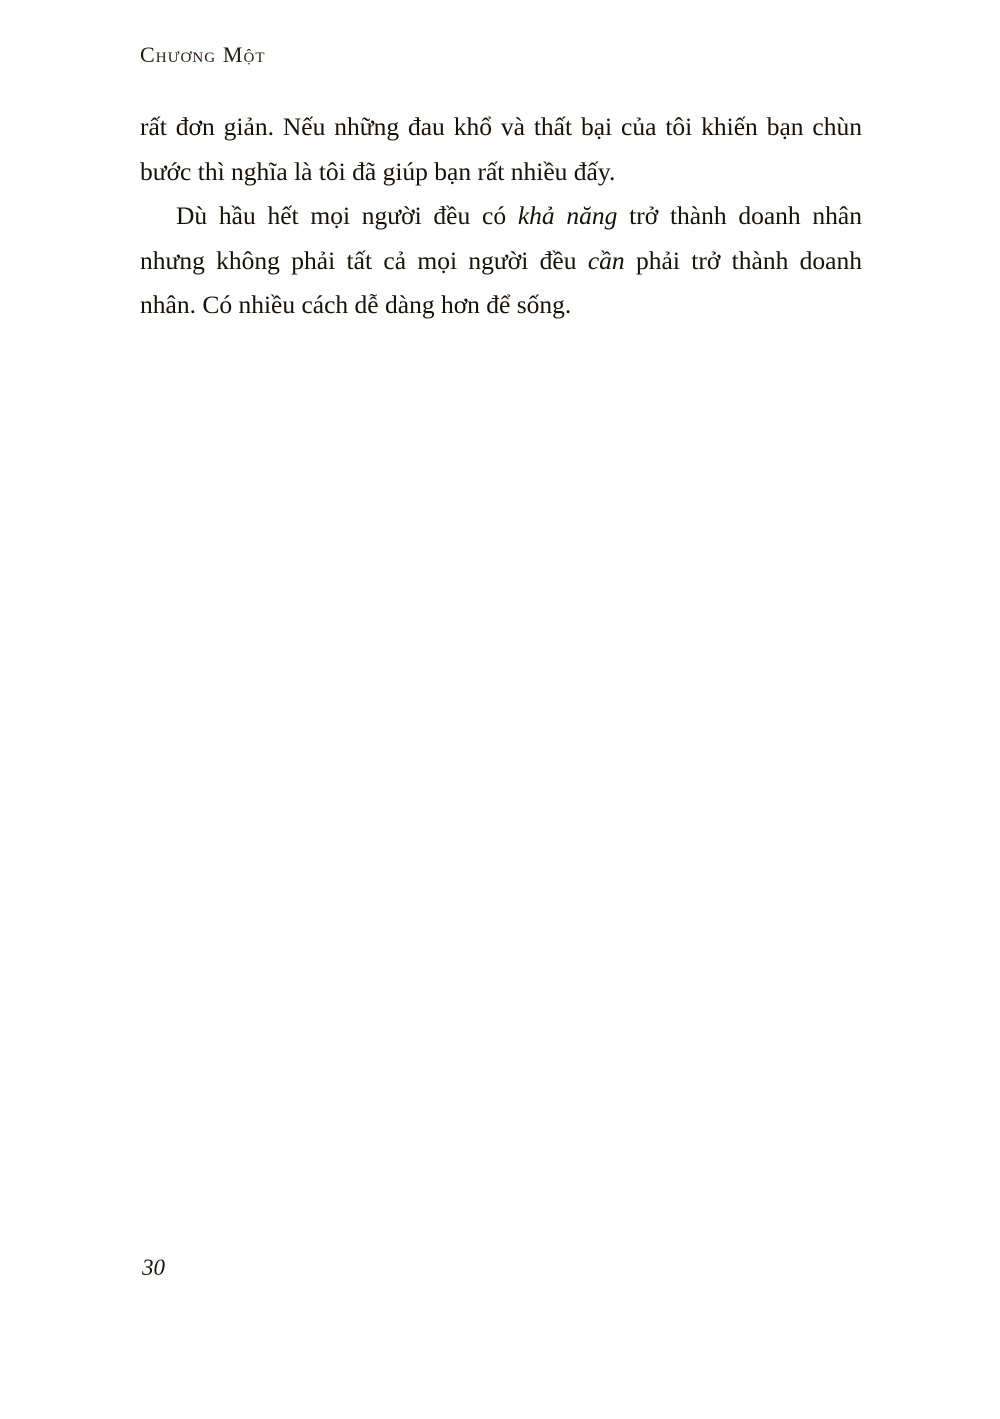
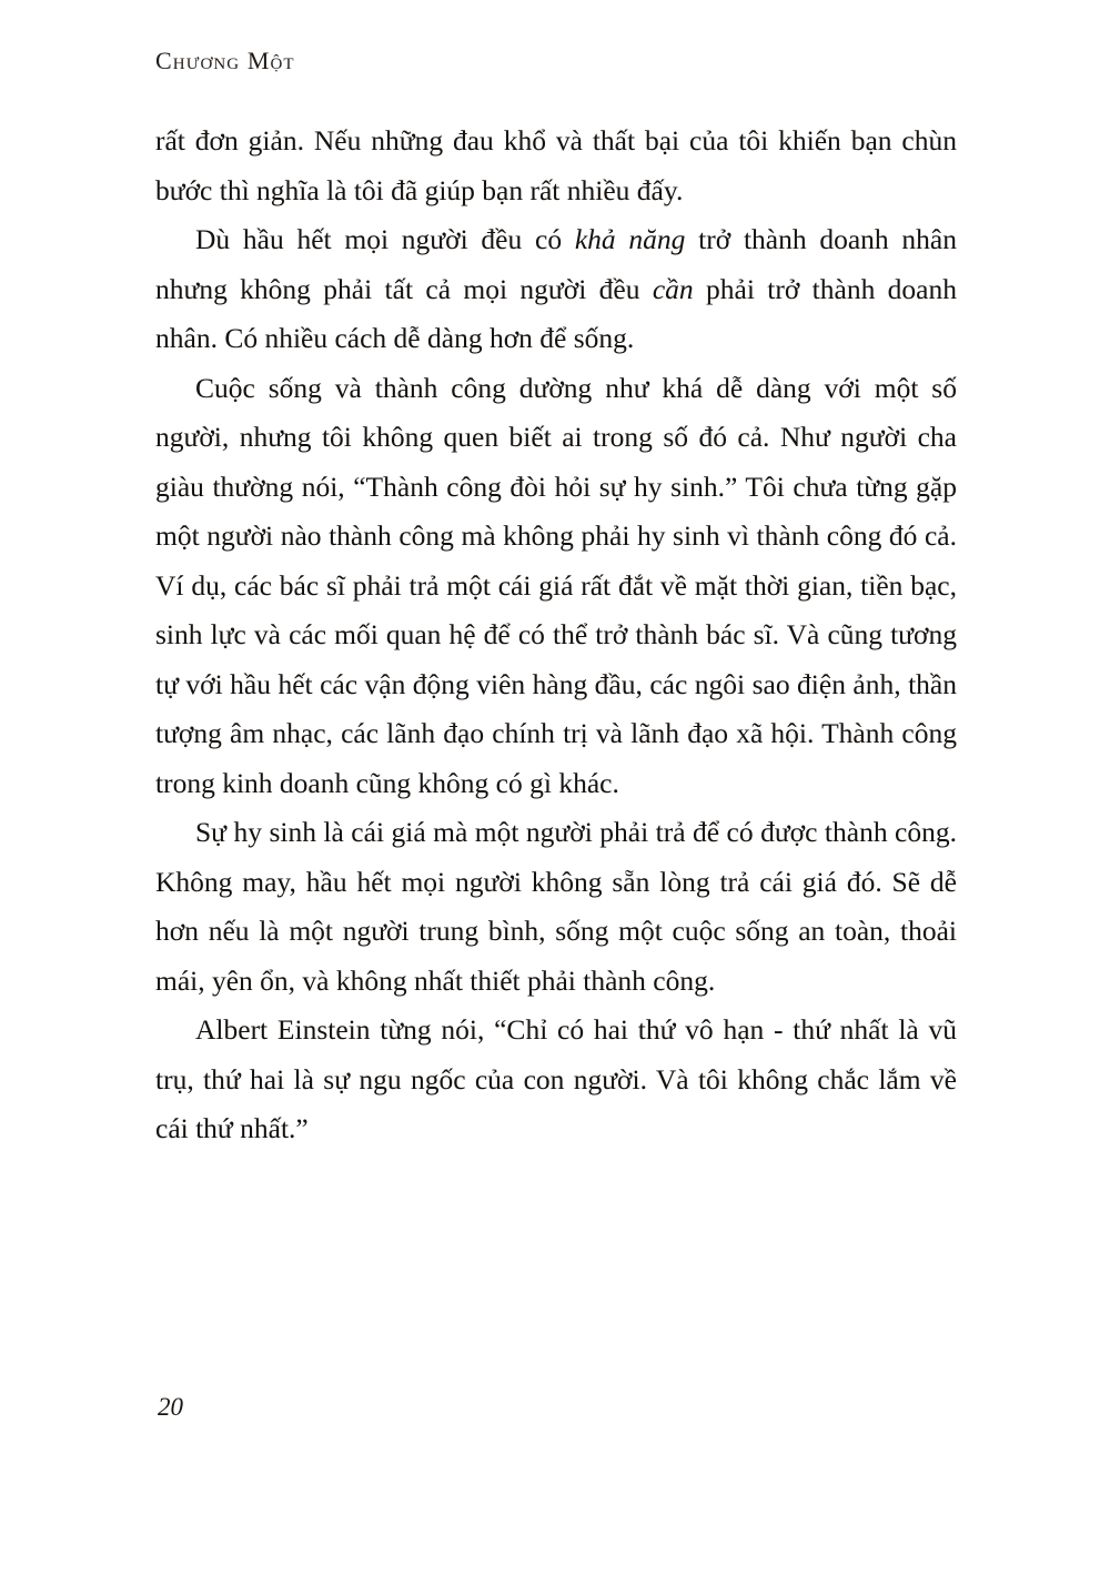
  Chương Một
  rất đơn giản. Nếu những đau khổ và thất bại của tôi khiến bạn chùn bước thì nghĩa là tôi đã giúp bạn rất nhiều đấy.
  Dù hầu hết mọi người đều có khả năng trở thành doanh nhân nhưng không phải tất cả mọi người đều cần phải trở thành doanh nhân. Có nhiều cách dễ dàng hơn để sống.
+ Cuộc sống và thành công dường như khá dễ dàng với một số người, nhưng tôi không quen biết ai trong số đó cả. Như người cha giàu thường nói, “Thành công đòi hỏi sự hy sinh.” Tôi chưa từng gặp một người nào thành công mà không phải hy sinh vì thành công đó cả. Ví dụ, các bác sĩ phải trả một cái giá rất đắt về mặt thời gian, tiền bạc, sinh lực và các mối quan hệ để có thể trở thành bác sĩ. Và cũng tương tự với hầu hết các vận động viên hàng đầu, các ngôi sao điện ảnh, thần tượng âm nhạc, các lãnh đạo chính trị và lãnh đạo xã hội. Thành công trong kinh doanh cũng không có gì khác.
+ Sự hy sinh là cái giá mà một người phải trả để có được thành công. Không may, hầu hết mọi người không sẵn lòng trả cái giá đó. Sẽ dễ hơn nếu là một người trung bình, sống một cuộc sống an toàn, thoải mái, yên ổn, và không nhất thiết phải thành công.
+ Albert Einstein từng nói, “Chỉ có hai thứ vô hạn - thứ nhất là vũ trụ, thứ hai là sự ngu ngốc của con người. Và tôi không chắc lắm về cái thứ nhất.”
- 30
+ 20
